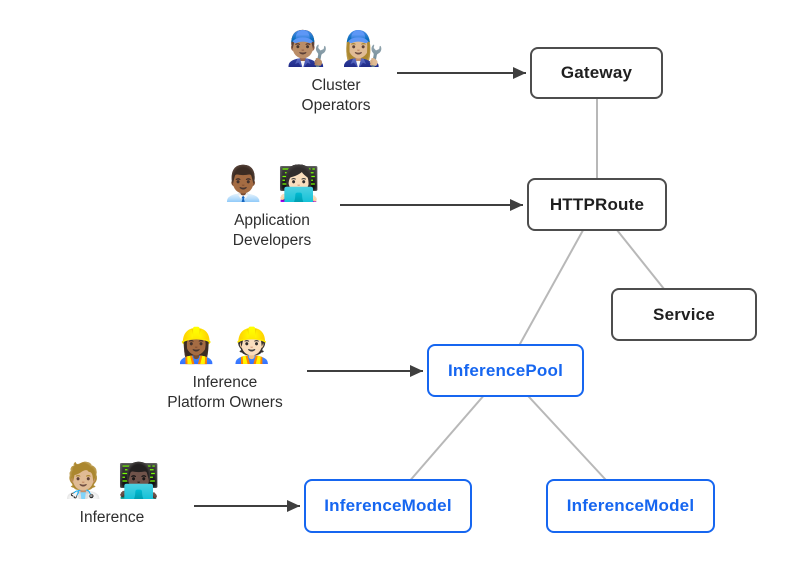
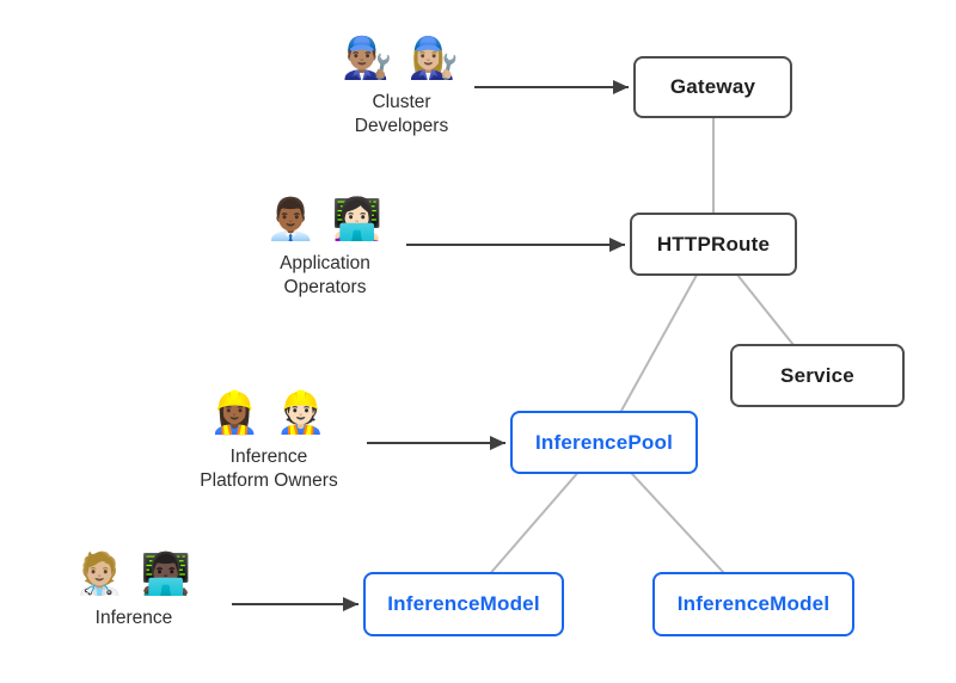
  Gateway
  HTTPRoute
  Service
  InferencePool
  InferenceModel
  InferenceModel
  👨🏽‍🔧 👩🏼‍🔧
  Cluster
- Operators
+ Developers
  👨🏾‍💼 👩🏻‍💻
  Application
- Developers
+ Operators
  👷🏾‍♀️ 👷🏻
  Inference
  Platform Owners
  🧑🏼‍⚕️ 👨🏿‍💻
  Inference
